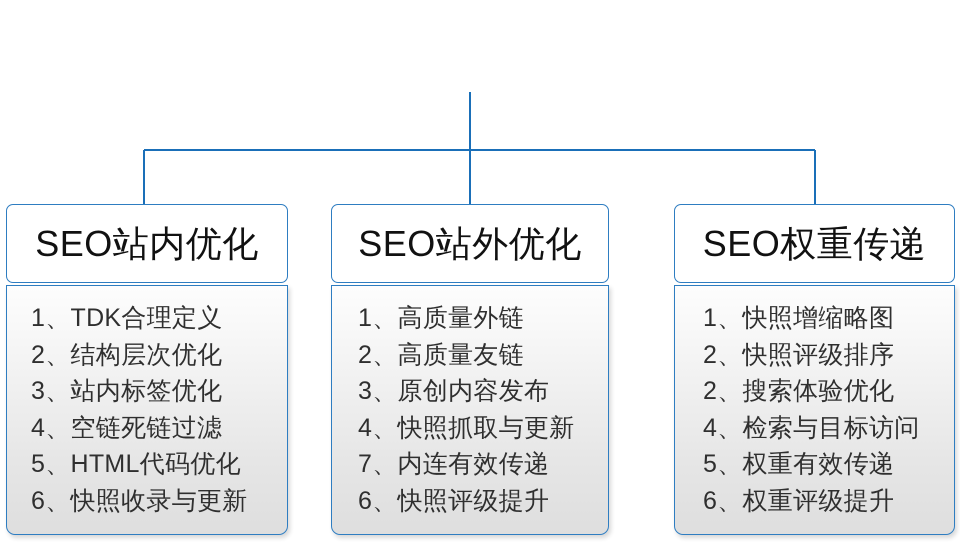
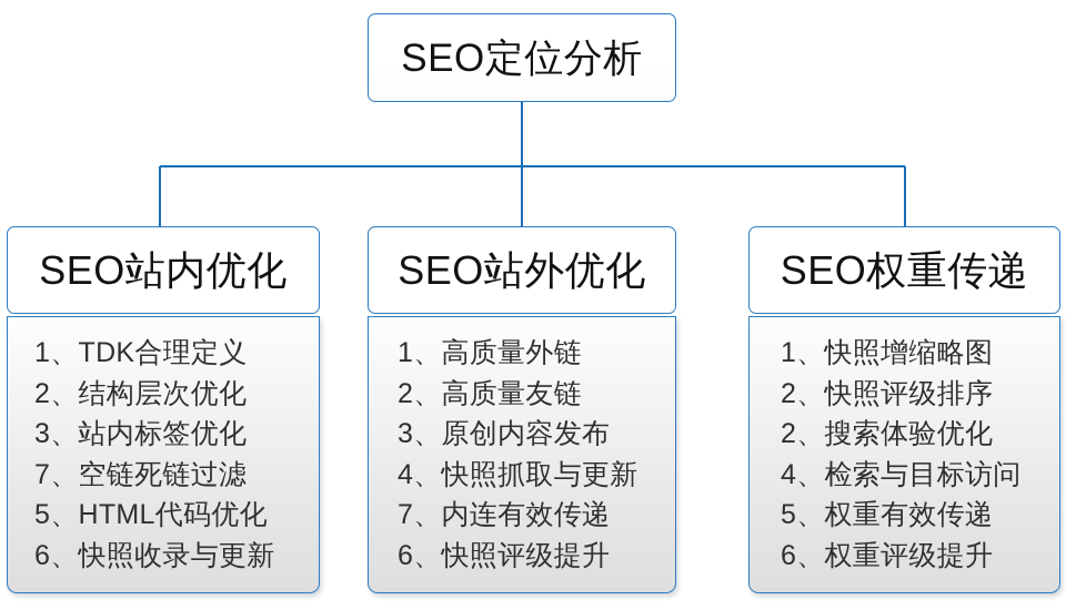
+ SEO定位分析
  SEO站内优化
  1、TDK合理定义
  2、结构层次优化
  3、站内标签优化
- 4、空链死链过滤
+ 7、空链死链过滤
  5、HTML代码优化
  6、快照收录与更新
  SEO站外优化
  1、高质量外链
  2、高质量友链
  3、原创内容发布
  4、快照抓取与更新
  7、内连有效传递
  6、快照评级提升
  SEO权重传递
  1、快照增缩略图
  2、快照评级排序
  2、搜索体验优化
  4、检索与目标访问
  5、权重有效传递
  6、权重评级提升
